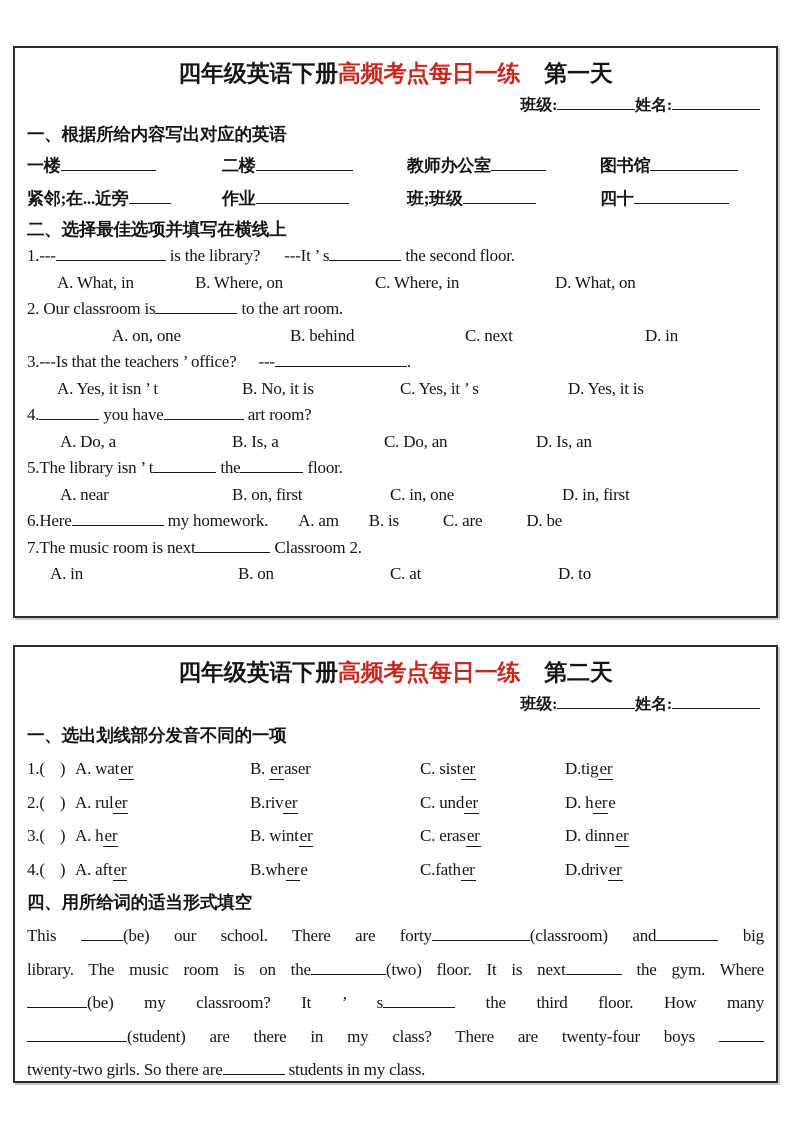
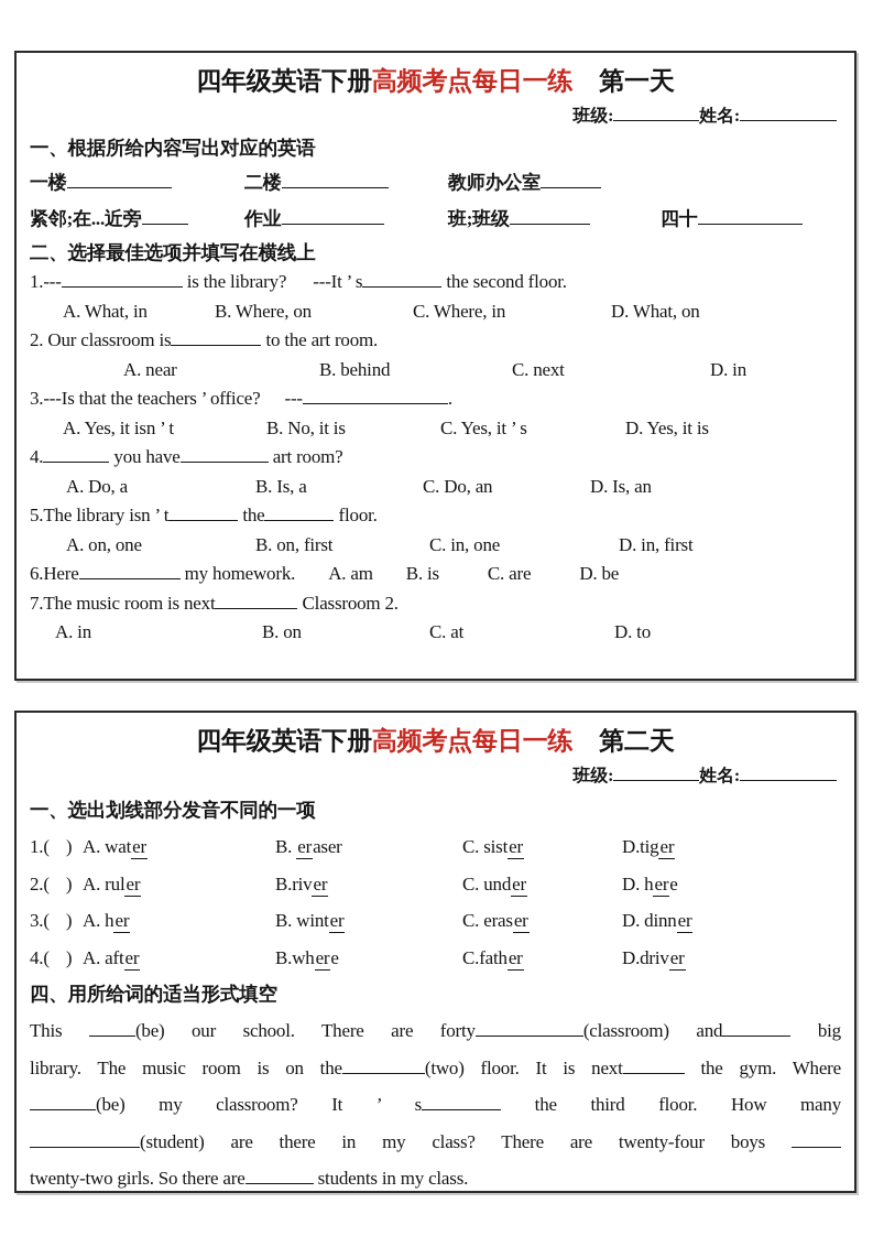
  四年级英语下册高频考点每日一练 第一天
  班级: 姓名:
  一、根据所给内容写出对应的英语
  一楼
  二楼
  教师办公室
- 图书馆
  紧邻;在...近旁
  作业
  班;班级
  四十
  二、选择最佳选项并填写在横线上
  1.--- is the library? ---It ’ s the second floor.
  A. What, in
  B. Where, on
  C. Where, in
  D. What, on
  2. Our classroom is to the art room.
- A. on, one
+ A. near
  B. behind
  C. next
  D. in
  3.---Is that the teachers ’ office? --- .
  A. Yes, it isn ’ t
  B. No, it is
  C. Yes, it ’ s
  D. Yes, it is
  4. you have art room?
  A. Do, a
  B. Is, a
  C. Do, an
  D. Is, an
  5.The library isn ’ t the floor.
- A. near
+ A. on, one
  B. on, first
  C. in, one
  D. in, first
  6.Here my homework. A. am B. is C. are D. be
  7.The music room is next Classroom 2.
  A. in
  B. on
  C. at
  D. to
  四年级英语下册高频考点每日一练 第二天
  班级: 姓名:
  一、选出划线部分发音不同的一项
  1.( )
  A. water
  B. eraser
  C. sister
  D.tiger
  2.( )
  A. ruler
  B.river
  C. under
  D. here
  3.( )
  A. her
  B. winter
  C. eraser
  D. dinner
  4.( )
  A. after
  B.where
  C.father
  D.driver
  四、用所给词的适当形式填空
  This (be) our school. There are forty (classroom) and big
  library. The music room is on the (two) floor. It is next the gym. Where
  (be) my classroom? It ’ s the third floor. How many
  (student) are there in my class? There are twenty-four boys
  twenty-two girls. So there are students in my class.
